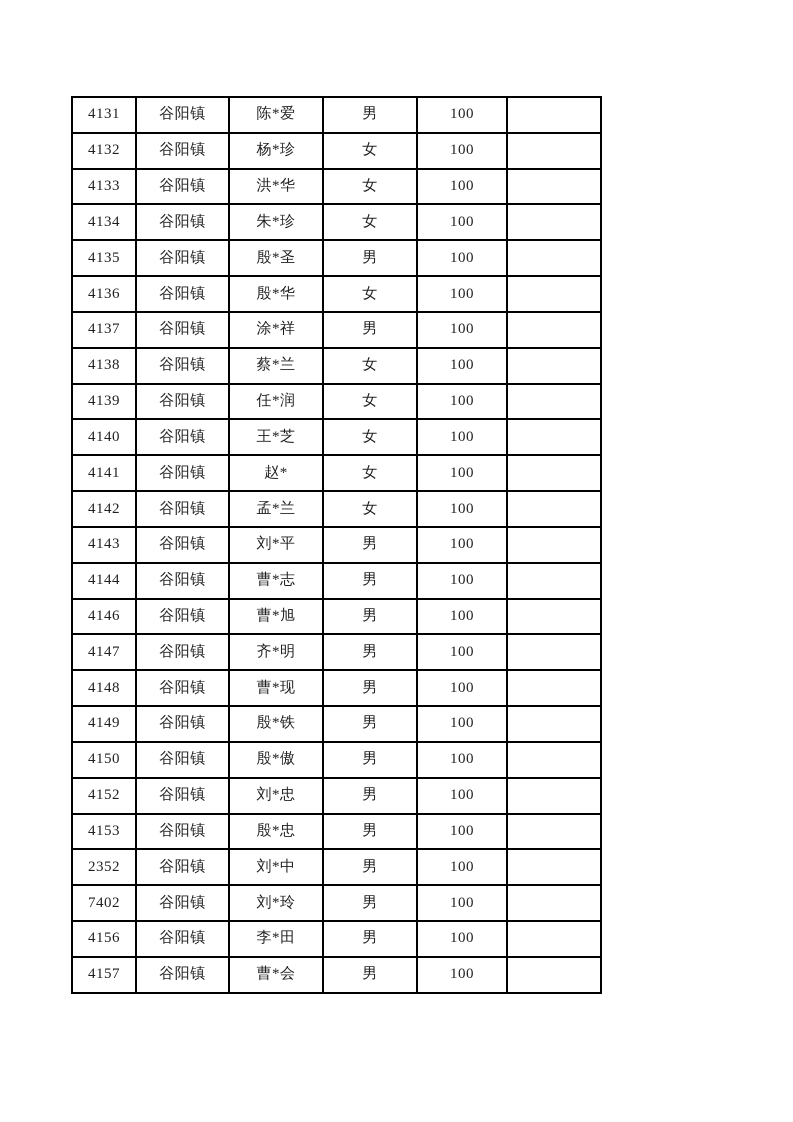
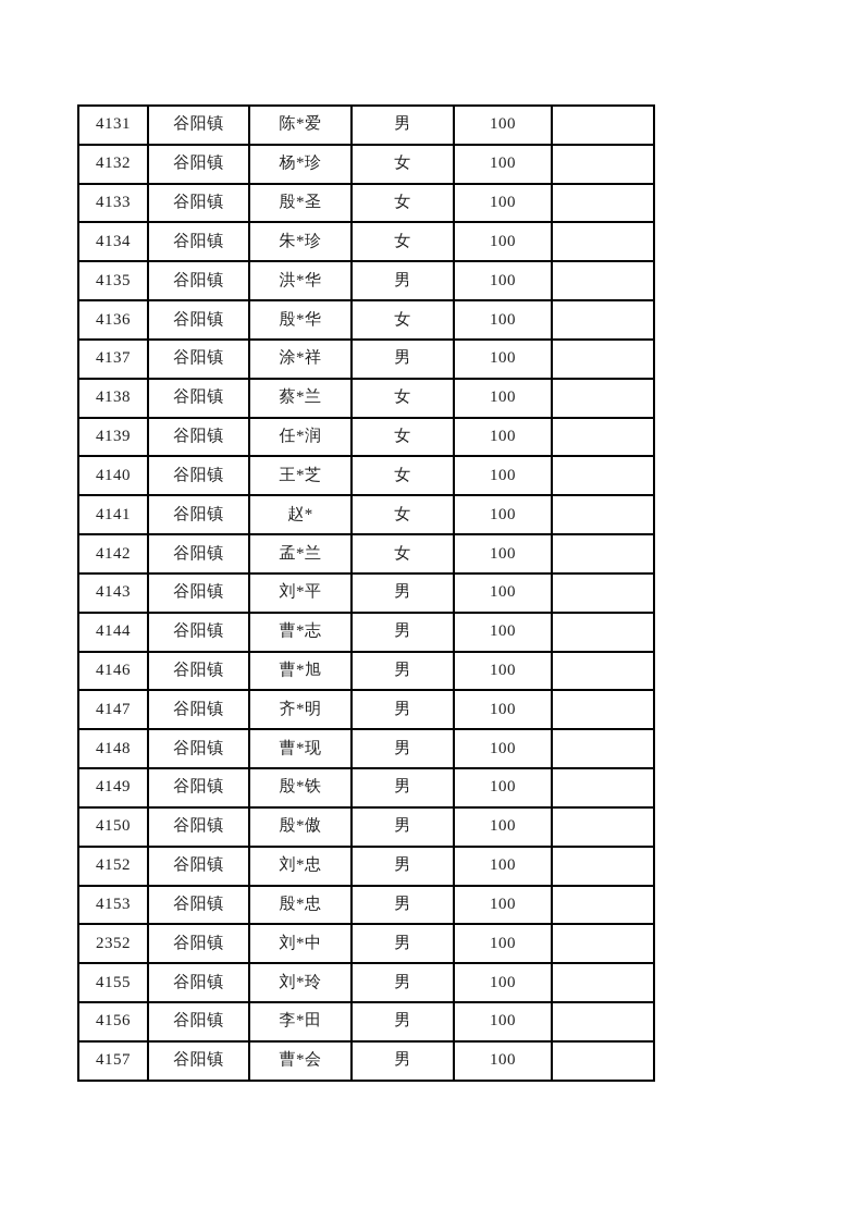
  4131	谷阳镇	陈*爱	男	100
  4132	谷阳镇	杨*珍	女	100
- 4133	谷阳镇	洪*华	女	100
+ 4133	谷阳镇	殷*圣	女	100
  4134	谷阳镇	朱*珍	女	100
- 4135	谷阳镇	殷*圣	男	100
+ 4135	谷阳镇	洪*华	男	100
  4136	谷阳镇	殷*华	女	100
  4137	谷阳镇	涂*祥	男	100
  4138	谷阳镇	蔡*兰	女	100
  4139	谷阳镇	任*润	女	100
  4140	谷阳镇	王*芝	女	100
  4141	谷阳镇	赵*	女	100
  4142	谷阳镇	孟*兰	女	100
  4143	谷阳镇	刘*平	男	100
  4144	谷阳镇	曹*志	男	100
  4146	谷阳镇	曹*旭	男	100
  4147	谷阳镇	齐*明	男	100
  4148	谷阳镇	曹*现	男	100
  4149	谷阳镇	殷*铁	男	100
  4150	谷阳镇	殷*傲	男	100
  4152	谷阳镇	刘*忠	男	100
  4153	谷阳镇	殷*忠	男	100
  2352	谷阳镇	刘*中	男	100
- 7402	谷阳镇	刘*玲	男	100
+ 4155	谷阳镇	刘*玲	男	100
  4156	谷阳镇	李*田	男	100
  4157	谷阳镇	曹*会	男	100
